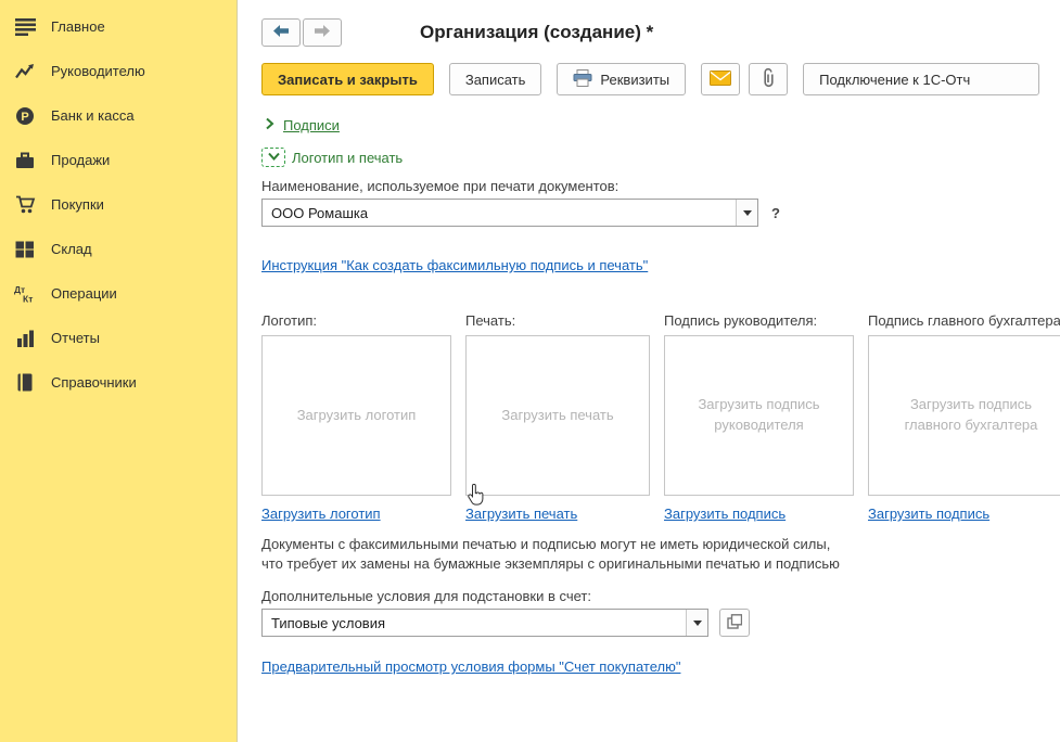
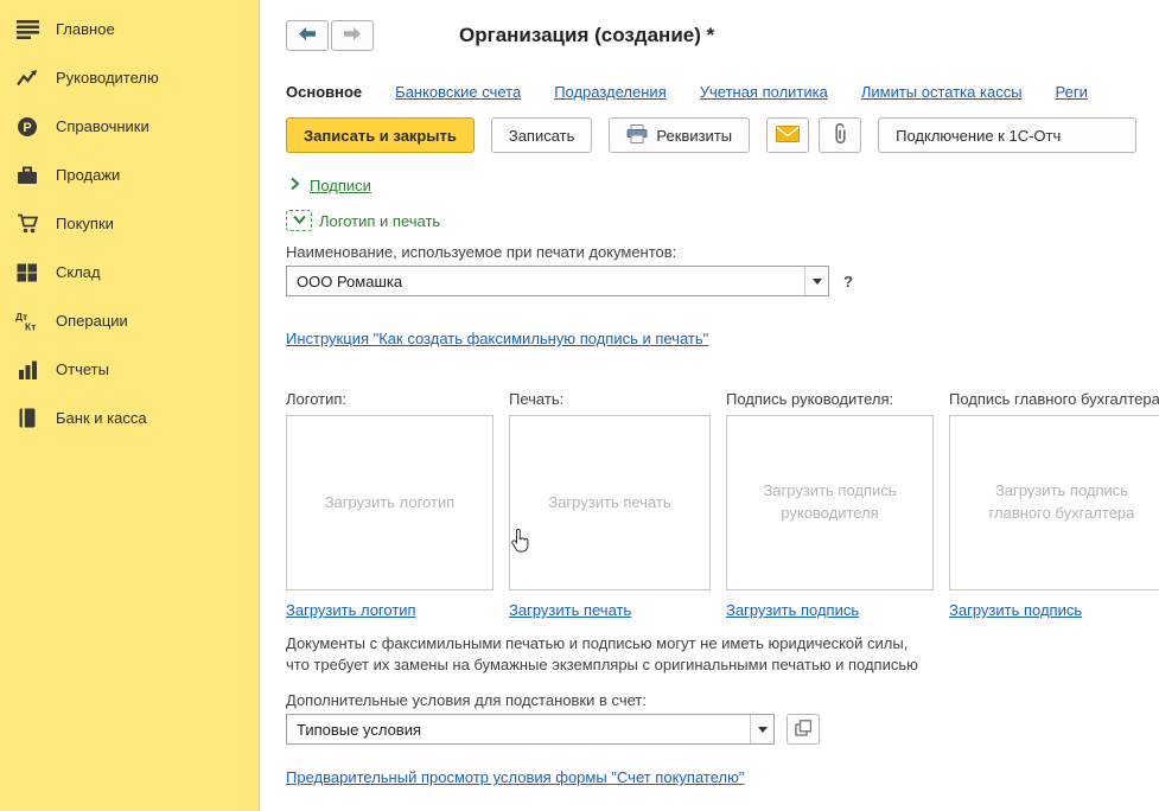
  Главное
  Руководителю
  P
- Банк и касса
+ Справочники
  Продажи
  Покупки
  Склад
  Дт
  Кт
  Операции
  Отчеты
- Справочники
+ Банк и касса
  Организация (создание) *
+ Основное
+ Банковские счета
+ Подразделения
+ Учетная политика
+ Лимиты остатка кассы
+ Реги
  Записать и закрыть
  Записать
  Реквизиты
  Подключение к 1С-Отч
  Подписи
  Логотип и печать
  Наименование, используемое при печати документов:
  ООО Ромашка
  ?
  Инструкция "Как создать факсимильную подпись и печать"
  Логотип:
  Загрузить логотип
  Загрузить логотип
  Печать:
  Загрузить печать
  Загрузить печать
  Подпись руководителя:
  Загрузить подпись руководителя
  Загрузить подпись
  Подпись главного бухгалтера
  Загрузить подпись главного бухгалтера
  Загрузить подпись
  Документы с факсимильными печатью и подписью могут не иметь юридической силы,
  что требует их замены на бумажные экземпляры с оригинальными печатью и подписью
  Дополнительные условия для подстановки в счет:
  Типовые условия
  Предварительный просмотр условия формы "Счет покупателю"
